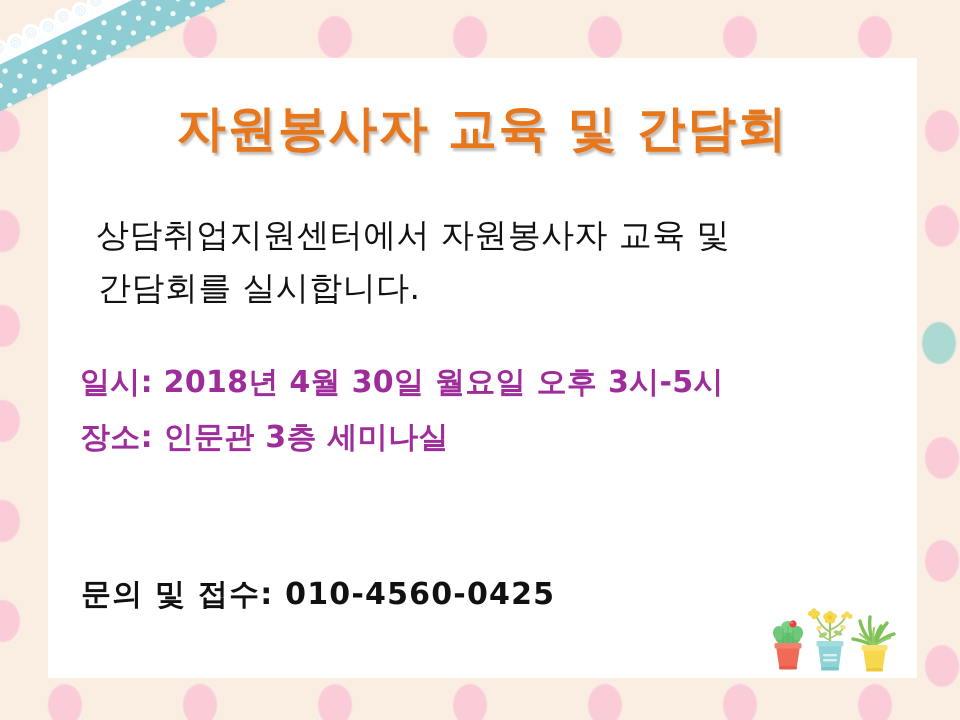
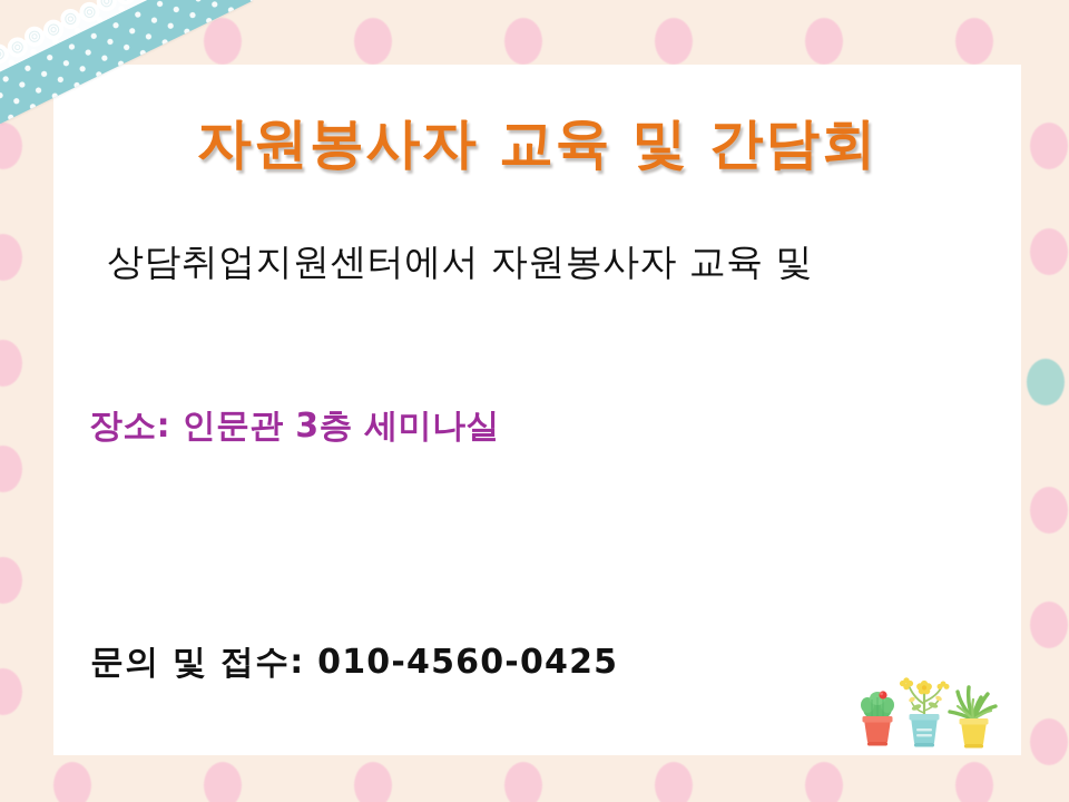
  자원봉사자 교육 및 간담회
  상담취업지원센터에서 자원봉사자 교육 및
- 간담회를 실시합니다.
- 일시: 2018년 4월 30일 월요일 오후 3시-5시
  장소: 인문관 3층 세미나실
  문의 및 접수: 010-4560-0425
